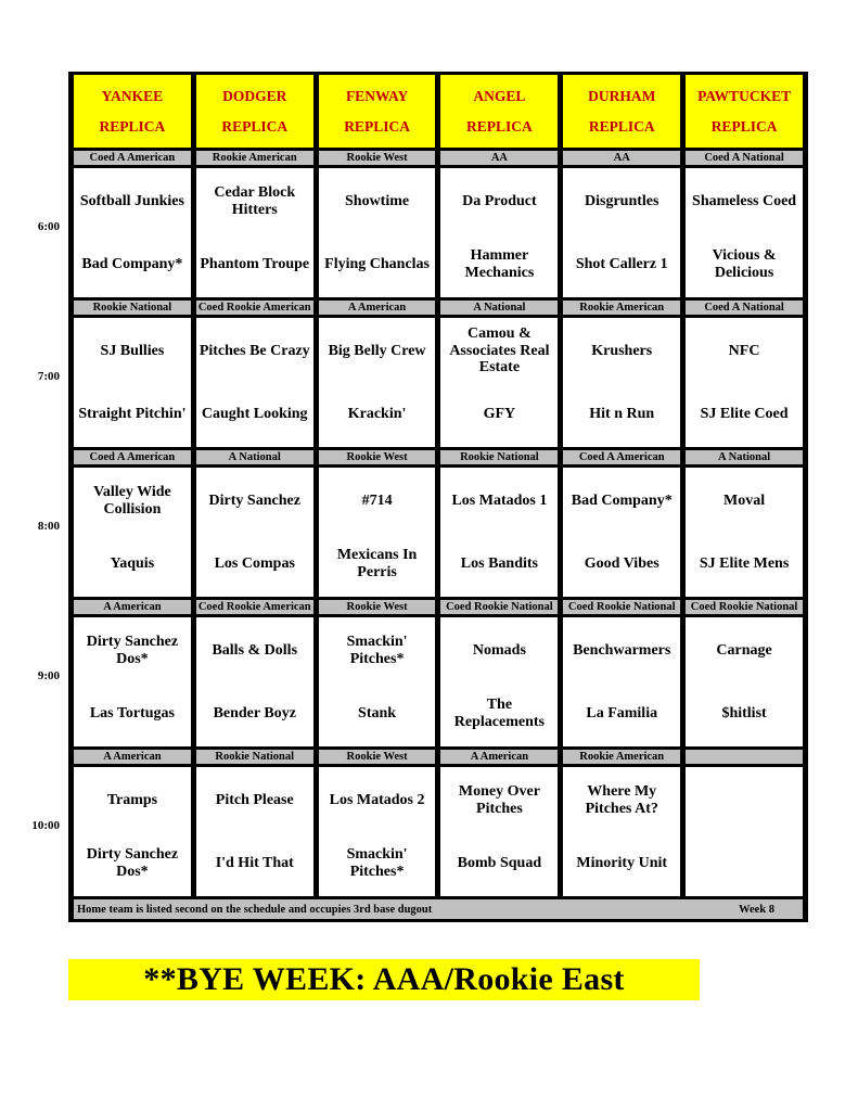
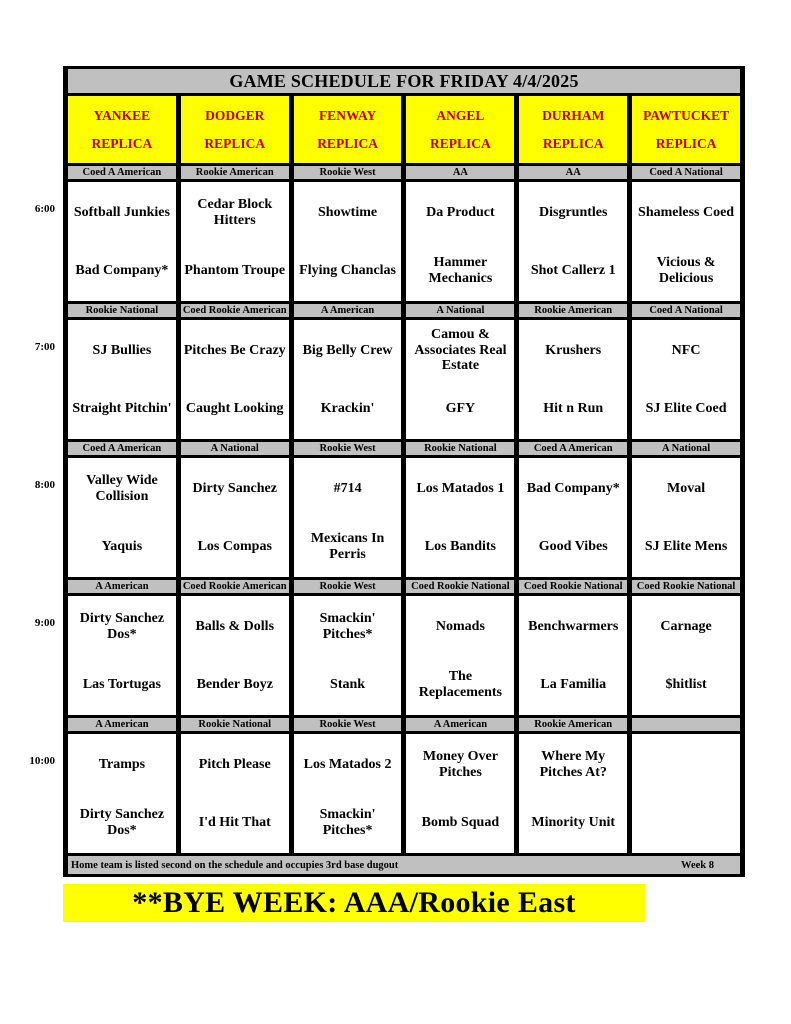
  6:00
  7:00
  8:00
  9:00
  10:00
+ GAME SCHEDULE FOR FRIDAY 4/4/2025
  YANKEE REPLICA	DODGER REPLICA	FENWAY REPLICA	ANGEL REPLICA	DURHAM REPLICA	PAWTUCKET REPLICA
  Coed A American	Rookie American	Rookie West	AA	AA	Coed A National
  Softball Junkies Bad Company*	Cedar Block Hitters Phantom Troupe	Showtime Flying Chanclas	Da Product Hammer Mechanics	Disgruntles Shot Callerz 1	Shameless Coed Vicious & Delicious
  Rookie National	Coed Rookie American	A American	A National	Rookie American	Coed A National
  SJ Bullies Straight Pitchin'	Pitches Be Crazy Caught Looking	Big Belly Crew Krackin'	Camou & Associates Real Estate GFY	Krushers Hit n Run	NFC SJ Elite Coed
  Coed A American	A National	Rookie West	Rookie National	Coed A American	A National
  Valley Wide Collision Yaquis	Dirty Sanchez Los Compas	#714 Mexicans In Perris	Los Matados 1 Los Bandits	Bad Company* Good Vibes	Moval SJ Elite Mens
  A American	Coed Rookie American	Rookie West	Coed Rookie National	Coed Rookie National	Coed Rookie National
  Dirty Sanchez Dos* Las Tortugas	Balls & Dolls Bender Boyz	Smackin' Pitches* Stank	Nomads The Replacements	Benchwarmers La Familia	Carnage $hitlist
  A American	Rookie National	Rookie West	A American	Rookie American
  Tramps Dirty Sanchez Dos*	Pitch Please I'd Hit That	Los Matados 2 Smackin' Pitches*	Money Over Pitches Bomb Squad	Where My Pitches At? Minority Unit
  Home team is listed second on the schedule and occupies 3rd base dugout Week 8
  **BYE WEEK: AAA/Rookie East
